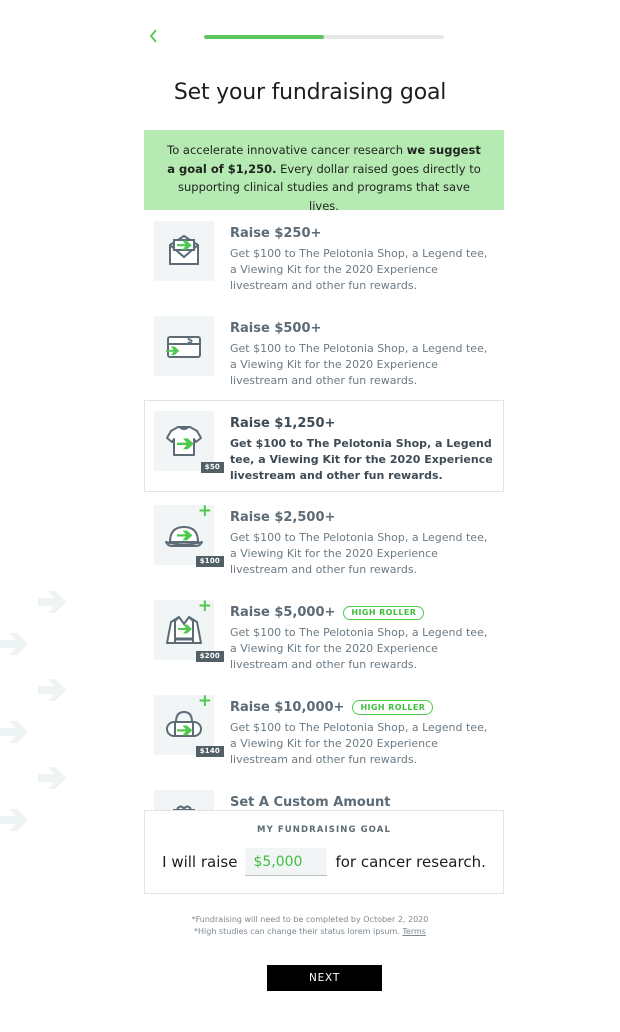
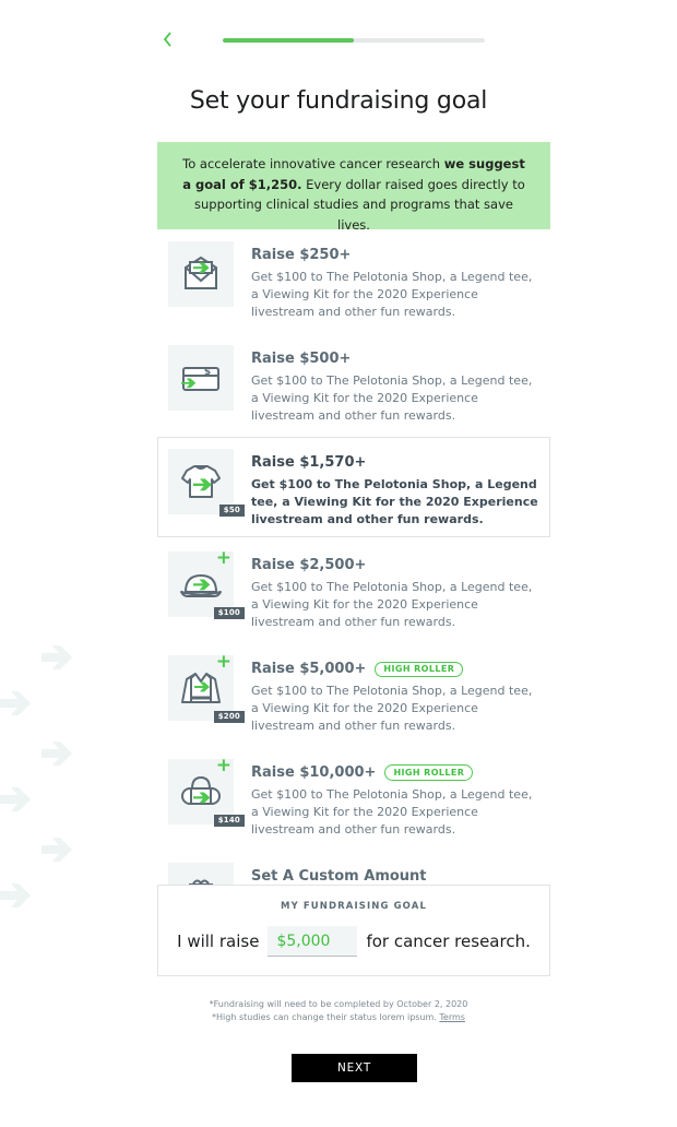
  Set your fundraising goal
  To accelerate innovative cancer research we suggest a goal of $1,250. Every dollar raised goes directly to supporting clinical studies and programs that save lives.
  Raise $250+
  Get $100 to The Pelotonia Shop, a Legend tee, a Viewing Kit for the 2020 Experience livestream and other fun rewards.
  $
  Raise $500+
  Get $100 to The Pelotonia Shop, a Legend tee, a Viewing Kit for the 2020 Experience livestream and other fun rewards.
  $50
- Raise $1,250+
+ Raise $1,570+
  Get $100 to The Pelotonia Shop, a Legend tee, a Viewing Kit for the 2020 Experience livestream and other fun rewards.
  +
  $100
  Raise $2,500+
  Get $100 to The Pelotonia Shop, a Legend tee, a Viewing Kit for the 2020 Experience livestream and other fun rewards.
  +
  $200
  Raise $5,000+
  HIGH ROLLER
  Get $100 to The Pelotonia Shop, a Legend tee, a Viewing Kit for the 2020 Experience livestream and other fun rewards.
  +
  $140
  Raise $10,000+
  HIGH ROLLER
  Get $100 to The Pelotonia Shop, a Legend tee, a Viewing Kit for the 2020 Experience livestream and other fun rewards.
  Set A Custom Amount
  MY FUNDRAISING GOAL
  I will raise
  $5,000
  for cancer research.
  *Fundraising will need to be completed by October 2, 2020
  *High studies can change their status lorem ipsum. Terms
  NEXT
